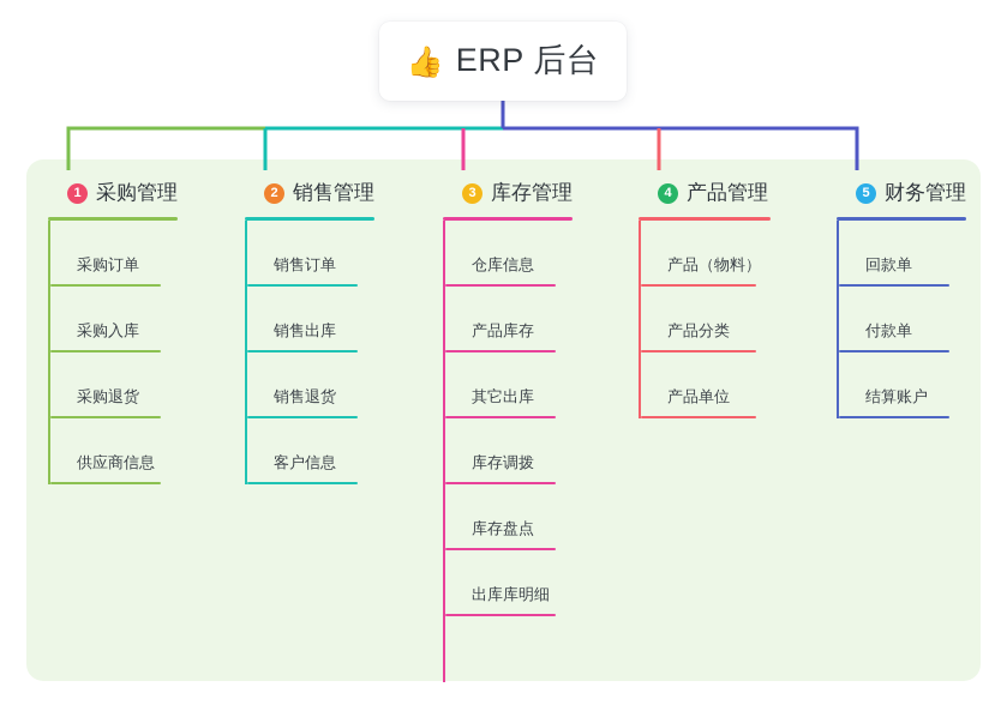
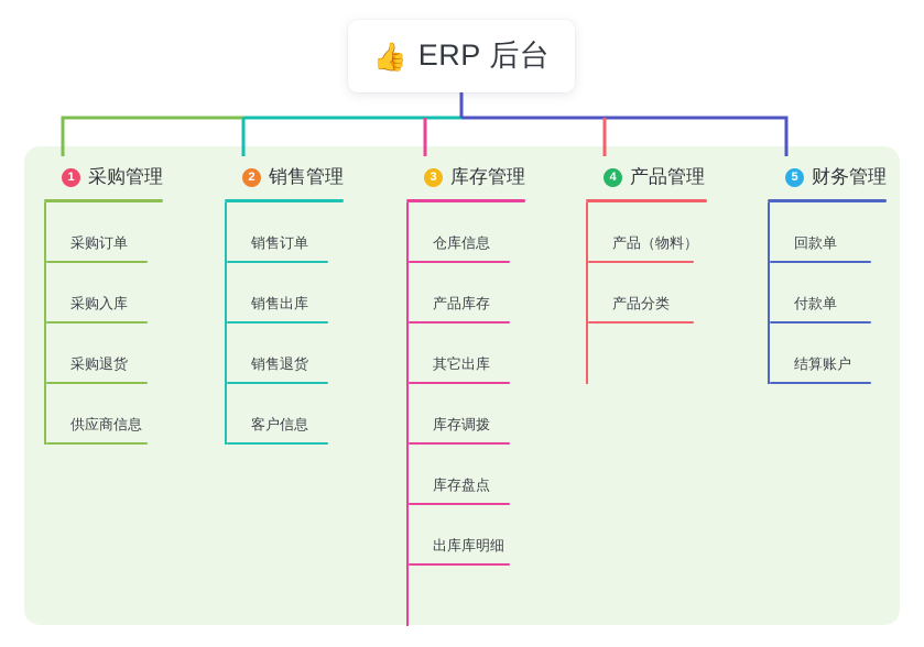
  👍
  ERP 后台
  1
  采购管理
  采购订单
  采购入库
  采购退货
  供应商信息
  2
  销售管理
  销售订单
  销售出库
  销售退货
  客户信息
  3
  库存管理
  仓库信息
  产品库存
  其它出库
  库存调拨
  库存盘点
  出库库明细
  4
  产品管理
  产品（物料）
  产品分类
- 产品单位
  5
  财务管理
  回款单
  付款单
  结算账户
